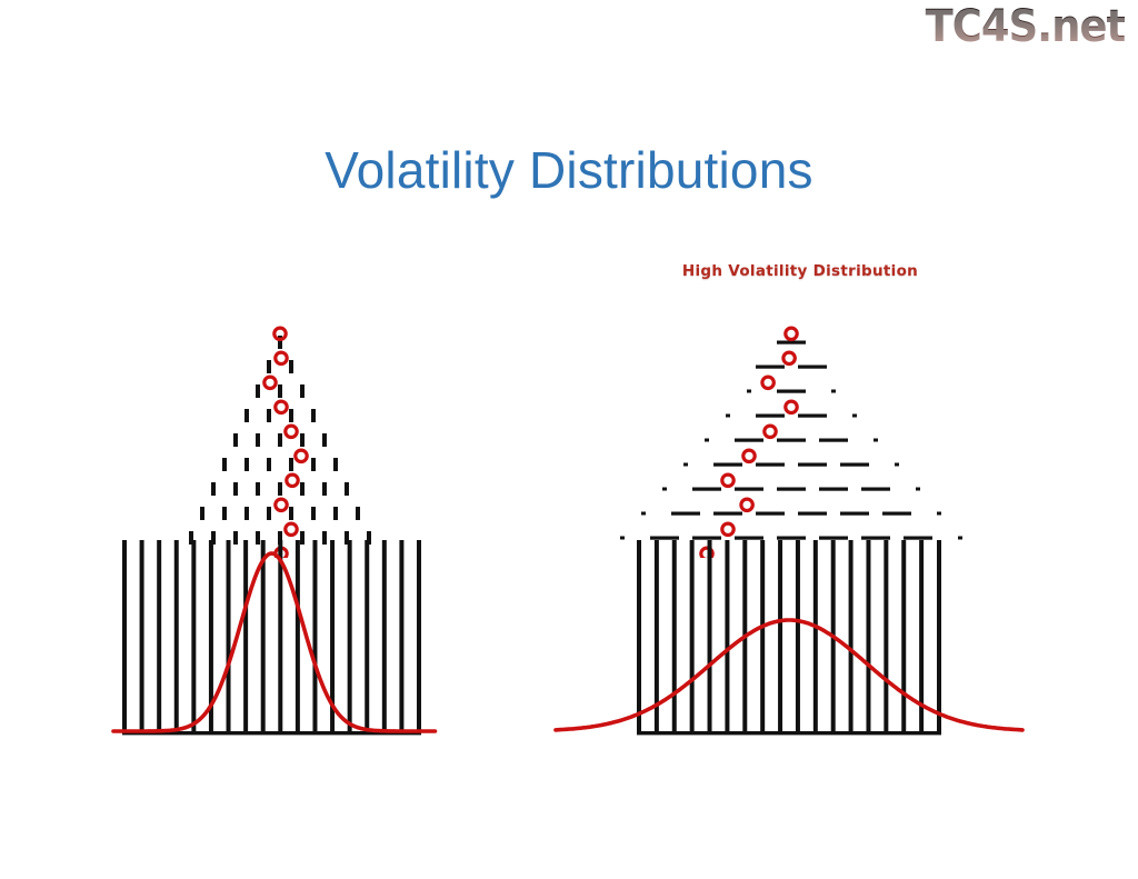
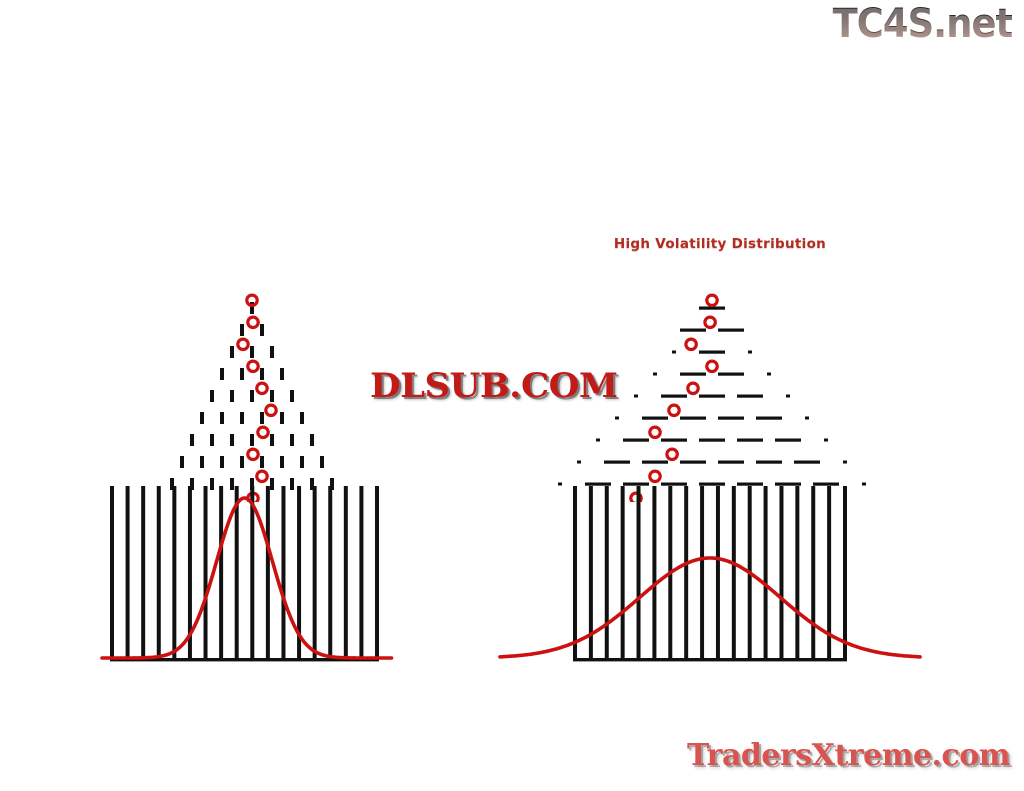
  TC4S.net
- Volatility Distributions
  High Volatility Distribution
+ DLSUB.COM
+ TradersXtreme.com
